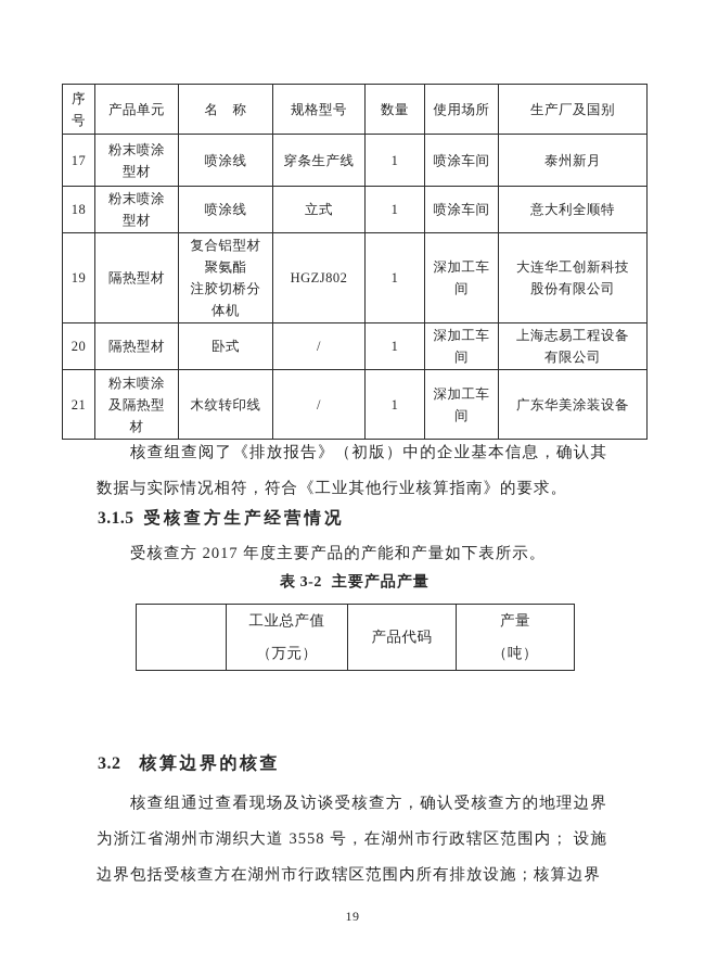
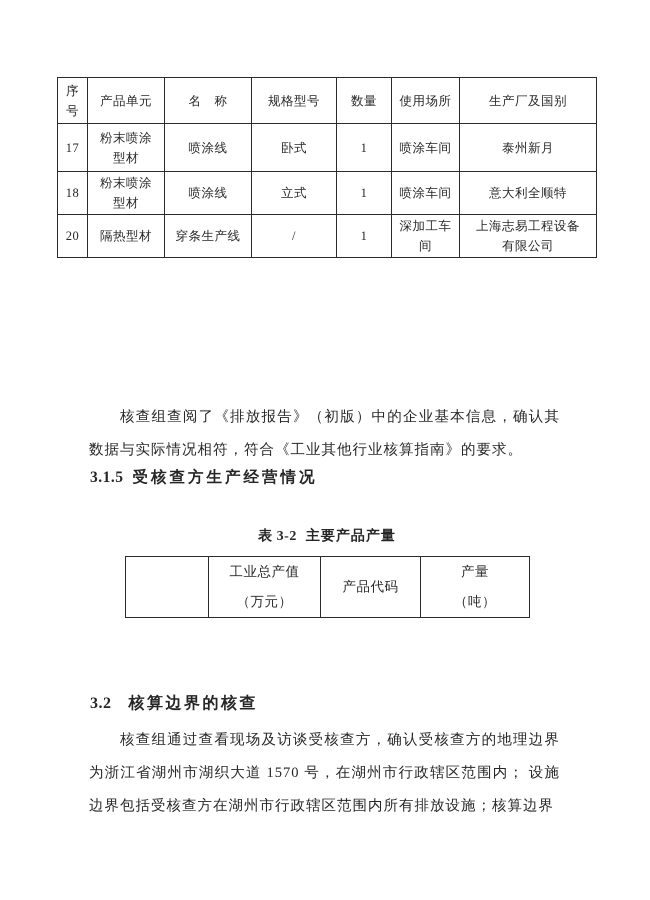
  序 号	产品单元	名 称	规格型号	数量	使用场所	生产厂及国别
- 17	粉末喷涂 型材	喷涂线	穿条生产线	1	喷涂车间	泰州新月
+ 17	粉末喷涂 型材	喷涂线	卧式	1	喷涂车间	泰州新月
  18	粉末喷涂 型材	喷涂线	立式	1	喷涂车间	意大利全顺特
- 19	隔热型材	复合铝型材 聚氨酯 注胶切桥分 体机	HGZJ802	1	深加工车间	大连华工创新科技 股份有限公司
- 20	隔热型材	卧式	/	1	深加工车间	上海志易工程设备 有限公司
+ 20	隔热型材	穿条生产线	/	1	深加工车间	上海志易工程设备 有限公司
- 21	粉末喷涂 及隔热型 材	木纹转印线	/	1	深加工车间	广东华美涂装设备
  核查组查阅了《排放报告》（初版）中的企业基本信息，确认其数据与实际情况相符，符合《工业其他行业核算指南》的要求。
  3.1.5 受核查方生产经营情况
- 受核查方 2017 年度主要产品的产能和产量如下表所示。
  表 3-2 主要产品产量
  	工业总产值 （万元）	产品代码	产量 （吨）
  3.2 核算边界的核查
- 核查组通过查看现场及访谈受核查方，确认受核查方的地理边界为浙江省湖州市湖织大道 3558 号，在湖州市行政辖区范围内； 设施边界包括受核查方在湖州市行政辖区范围内所有排放设施；核算边界
+ 核查组通过查看现场及访谈受核查方，确认受核查方的地理边界为浙江省湖州市湖织大道 1570 号，在湖州市行政辖区范围内； 设施边界包括受核查方在湖州市行政辖区范围内所有排放设施；核算边界
- 19
